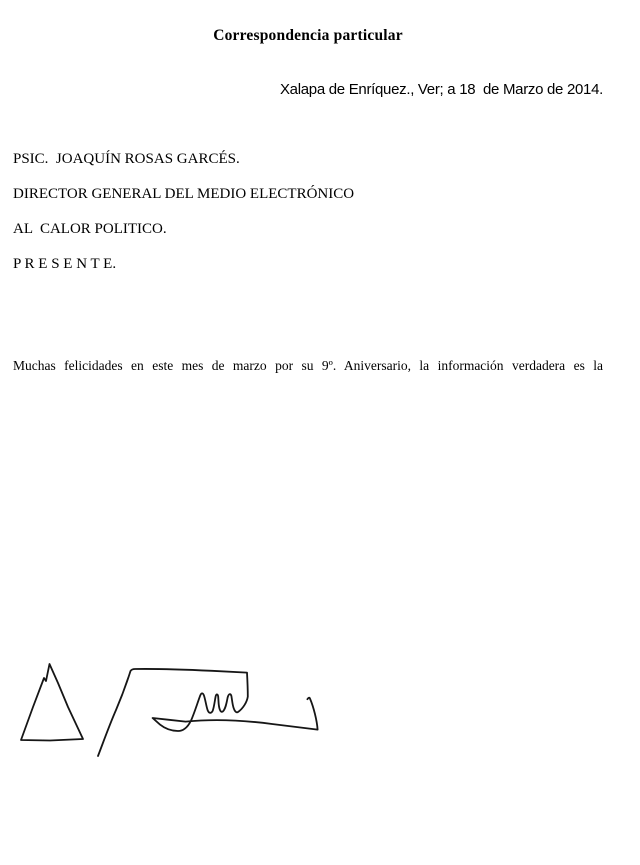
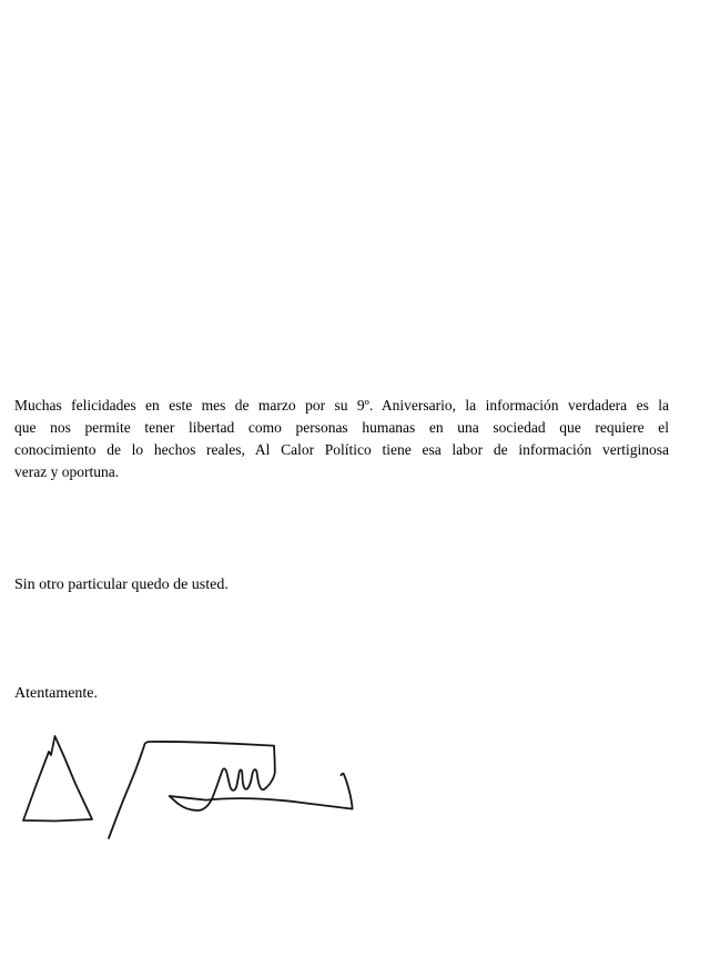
- Correspondencia particular
- Xalapa de Enríquez., Ver; a 18 de Marzo de 2014.
- PSIC. JOAQUÍN ROSAS GARCÉS.
- DIRECTOR GENERAL DEL MEDIO ELECTRÓNICO
- AL CALOR POLITICO.
- P R E S E N T E.
  Muchas felicidades en este mes de marzo por su 9º. Aniversario, la información verdadera es la
+ que nos permite tener libertad como personas humanas en una sociedad que requiere el
+ conocimiento de lo hechos reales, Al Calor Político tiene esa labor de información vertiginosa
+ veraz y oportuna.
+ Sin otro particular quedo de usted.
+ Atentamente.
